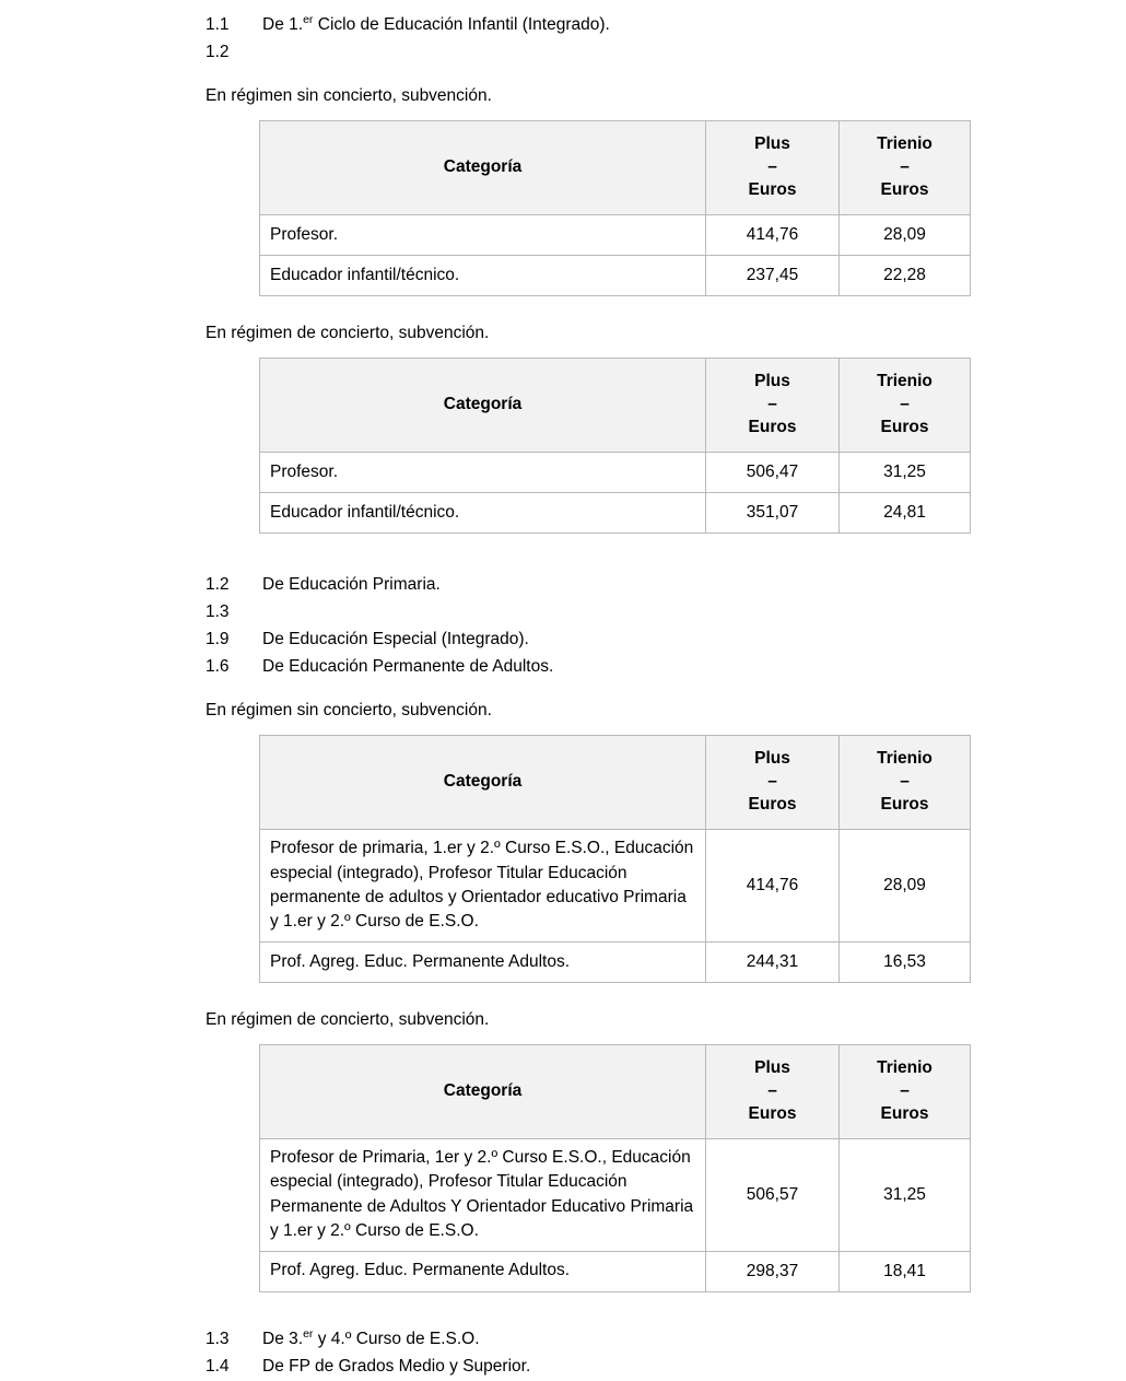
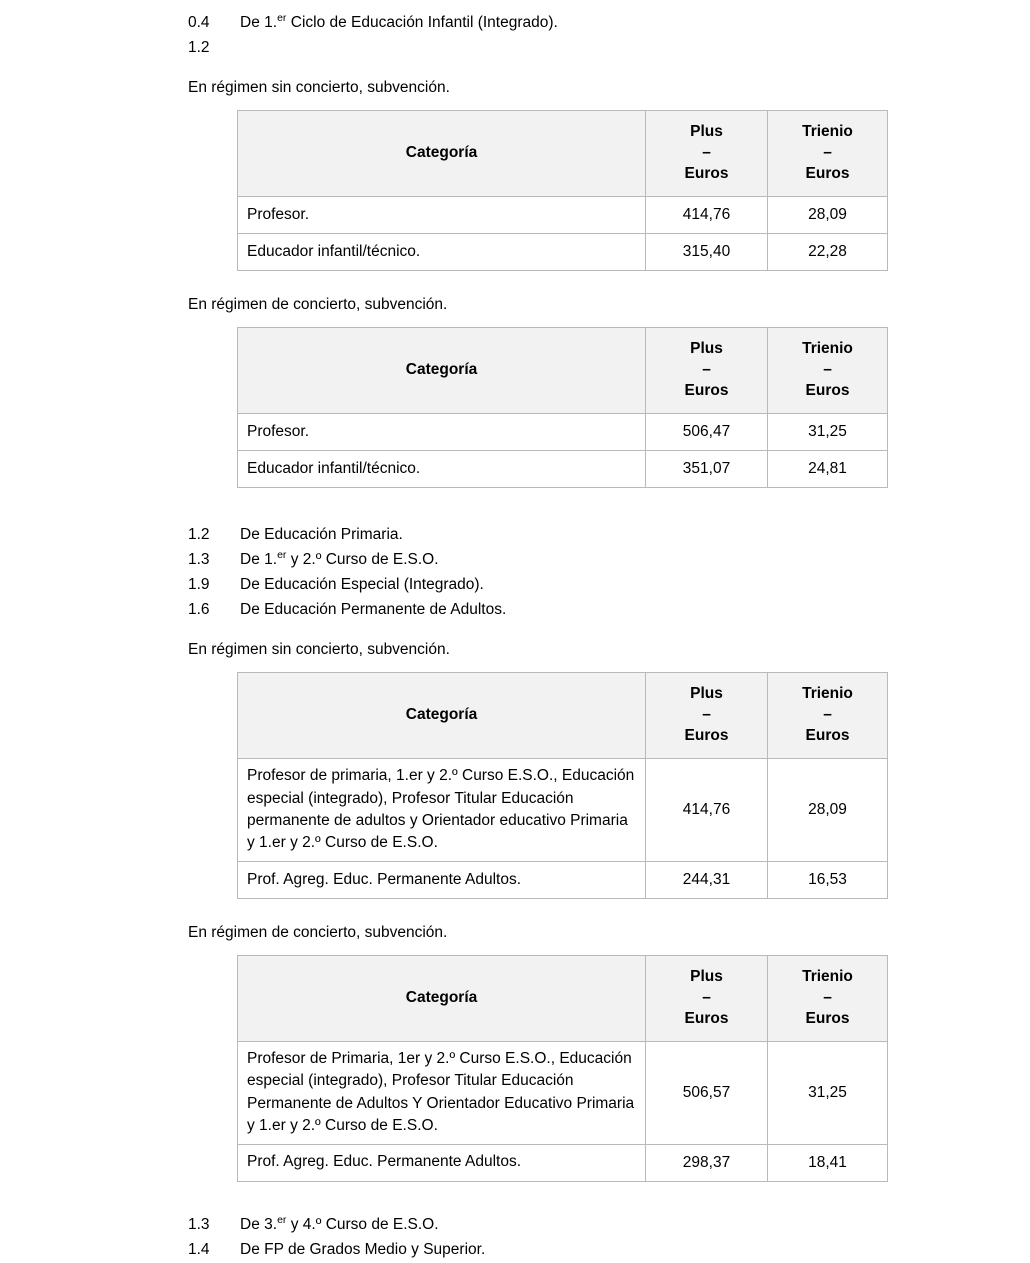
- 1.1
+ 0.4
  De 1.er Ciclo de Educación Infantil (Integrado).
  1.2
  En régimen sin concierto, subvención.
  Categoría	Plus – Euros	Trienio – Euros
  Profesor.	414,76	28,09
- Educador infantil/técnico.	237,45	22,28
+ Educador infantil/técnico.	315,40	22,28
  En régimen de concierto, subvención.
  Categoría	Plus – Euros	Trienio – Euros
  Profesor.	506,47	31,25
  Educador infantil/técnico.	351,07	24,81
  1.2
  De Educación Primaria.
  1.3
+ De 1.er y 2.º Curso de E.S.O.
  1.9
  De Educación Especial (Integrado).
  1.6
  De Educación Permanente de Adultos.
  En régimen sin concierto, subvención.
  Categoría	Plus – Euros	Trienio – Euros
  Profesor de primaria, 1.er y 2.º Curso E.S.O., Educación especial (integrado), Profesor Titular Educación permanente de adultos y Orientador educativo Primaria y 1.er y 2.º Curso de E.S.O.	414,76	28,09
  Prof. Agreg. Educ. Permanente Adultos.	244,31	16,53
  En régimen de concierto, subvención.
  Categoría	Plus – Euros	Trienio – Euros
  Profesor de Primaria, 1er y 2.º Curso E.S.O., Educación especial (integrado), Profesor Titular Educación Permanente de Adultos Y Orientador Educativo Primaria y 1.er y 2.º Curso de E.S.O.	506,57	31,25
  Prof. Agreg. Educ. Permanente Adultos.	298,37	18,41
  1.3
  De 3.er y 4.º Curso de E.S.O.
  1.4
  De FP de Grados Medio y Superior.
